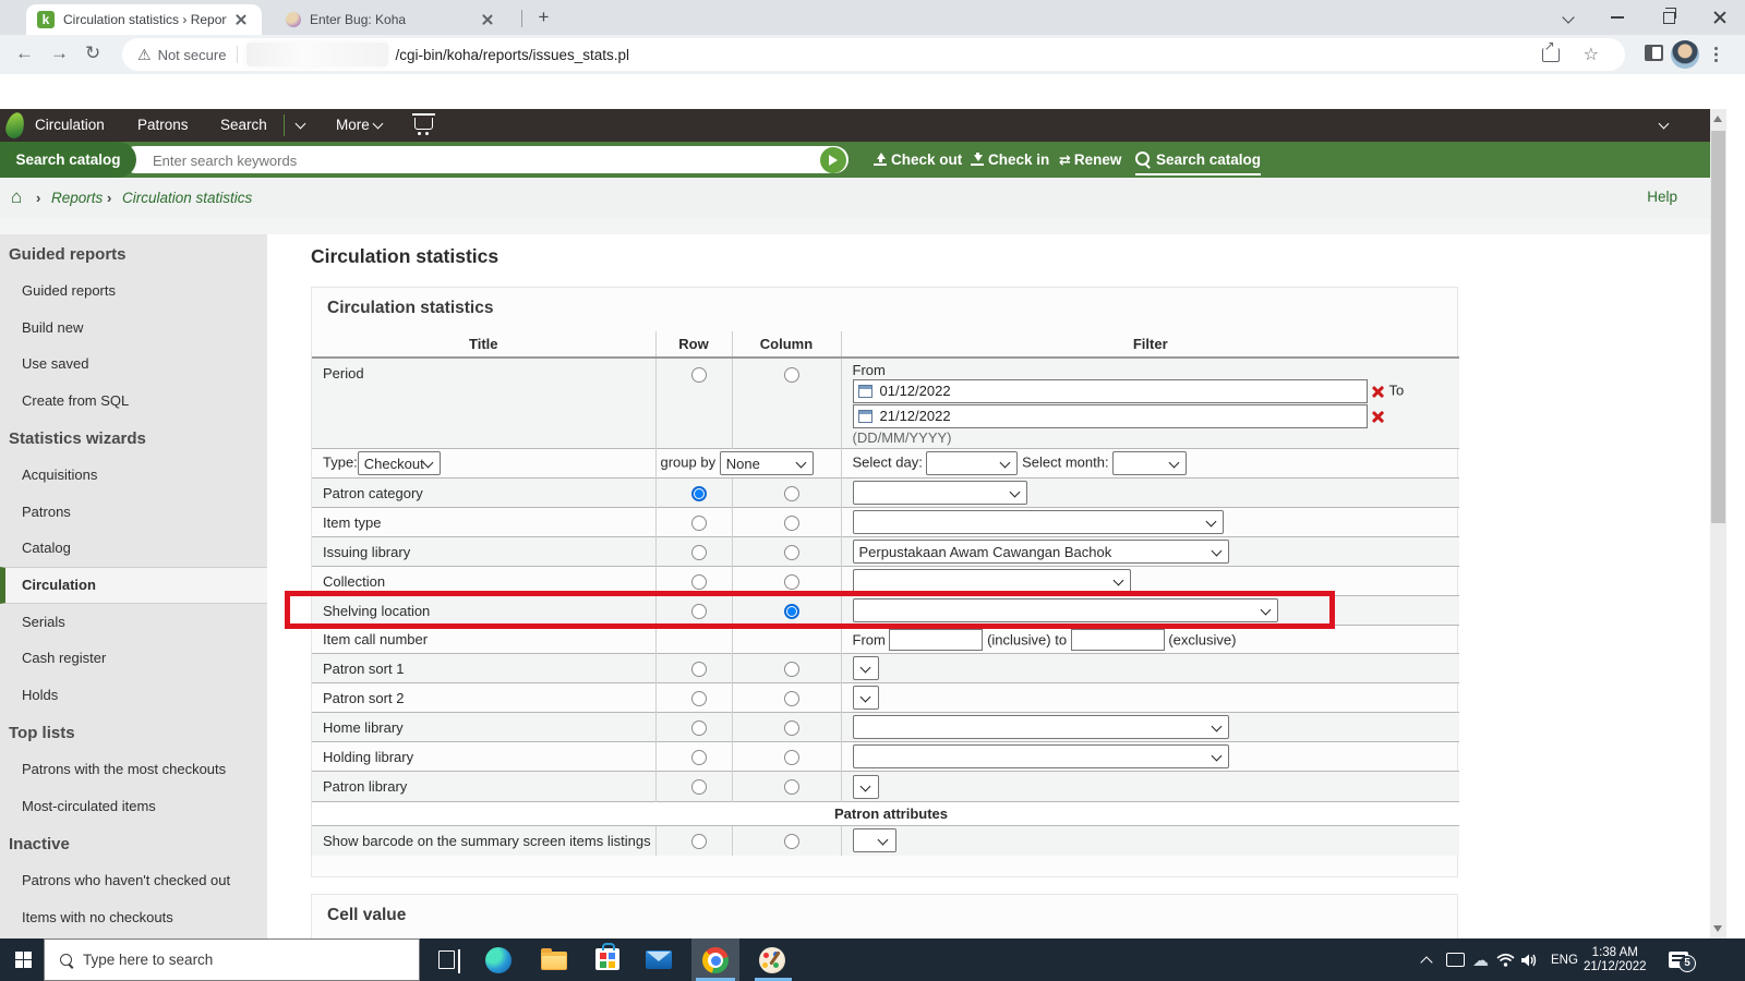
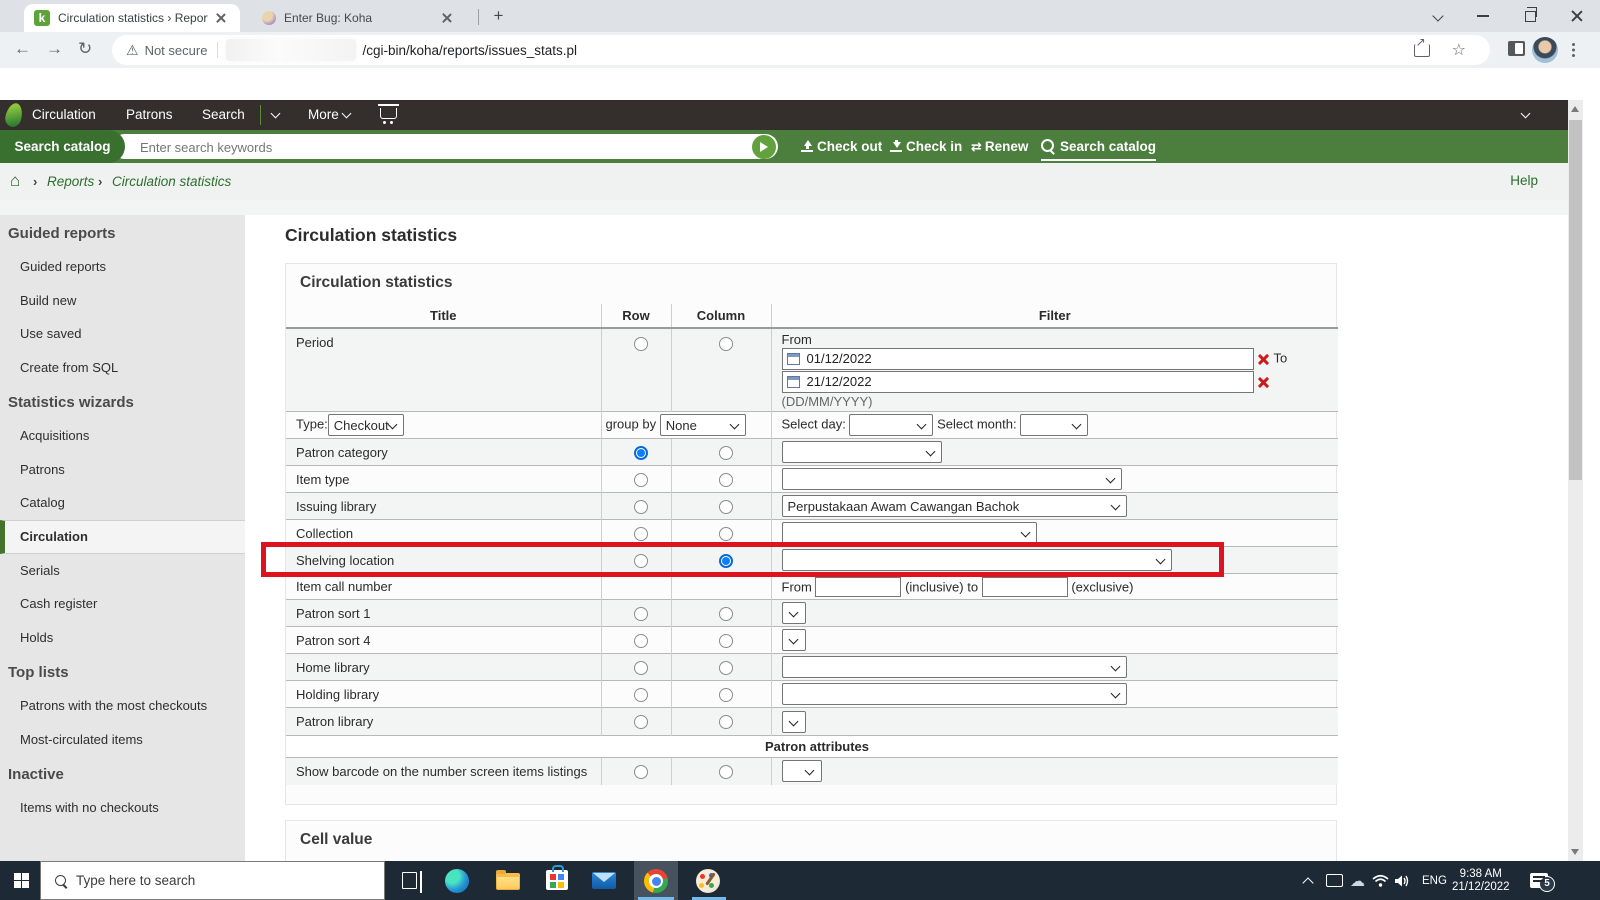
  k
  Circulation statistics › Repor
  Enter Bug: Koha
  +
  ←
  →
  ↻
  ⚠
  Not secure
  /cgi-bin/koha/reports/issues_stats.pl
  ☆
  Circulation
  Patrons
  Search
  More
  Enter search keywords
  Search catalog
  Check out
  Check in
  ⇄ Renew
  Search catalog
  ⌂
  ›
  Reports
  ›
  Circulation statistics
  Help
  Guided reports
  Guided reports
  Build new
  Use saved
  Create from SQL
  Statistics wizards
  Acquisitions
  Patrons
  Catalog
  Circulation
  Serials
  Cash register
  Holds
  Top lists
  Patrons with the most checkouts
  Most-circulated items
  Inactive
- Patrons who haven't checked out
  Items with no checkouts
  Circulation statistics
  Circulation statistics
  Title	Row	Column	Filter
  Period			From 01/12/2022 To 21/12/2022 (DD/MM/YYYY)
  Type: Checkout	group by None	Select day: Select month:
  Patron category
  Item type
  Issuing library			Perpustakaan Awam Cawangan Bachok
  Collection
  Shelving location
  Item call number			From (inclusive) to (exclusive)
  Patron sort 1
- Patron sort 2
+ Patron sort 4
  Home library
  Holding library
  Patron library
  Patron attributes
- Show barcode on the summary screen items listings
+ Show barcode on the number screen items listings
  Cell value
  Type here to search
  ☁
  ENG
- 1:38 AM
+ 9:38 AM
  21/12/2022
  5
